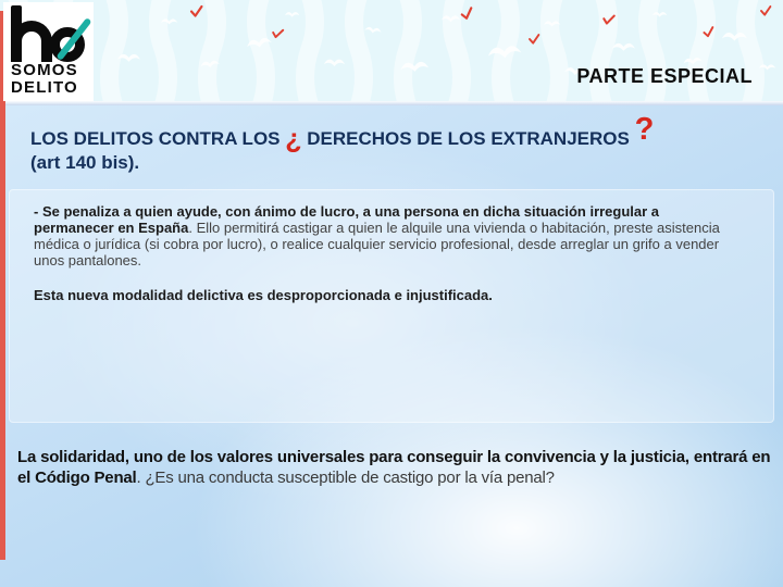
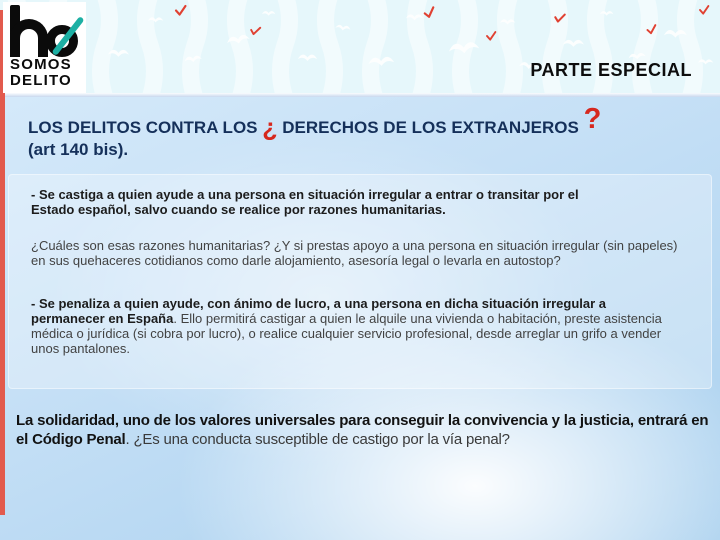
  PARTE ESPECIAL
  SOMOS
  DELITO
  LOS DELITOS CONTRA LOS ¿ DERECHOS DE LOS EXTRANJEROS ?
  (art 140 bis).
+ - Se castiga a quien ayude a una persona en situación irregular a entrar o transitar por el Estado español, salvo cuando se realice por razones humanitarias.
+ ¿Cuáles son esas razones humanitarias? ¿Y si prestas apoyo a una persona en situación irregular (sin papeles) en sus quehaceres cotidianos como darle alojamiento, asesoría legal o levarla en autostop?
  - Se penaliza a quien ayude, con ánimo de lucro, a una persona en dicha situación irregular a permanecer en España. Ello permitirá castigar a quien le alquile una vivienda o habitación, preste asistencia médica o jurídica (si cobra por lucro), o realice cualquier servicio profesional, desde arreglar un grifo a vender unos pantalones.
- Esta nueva modalidad delictiva es desproporcionada e injustificada.
  La solidaridad, uno de los valores universales para conseguir la convivencia y la justicia, entrará en el Código Penal. ¿Es una conducta susceptible de castigo por la vía penal?
